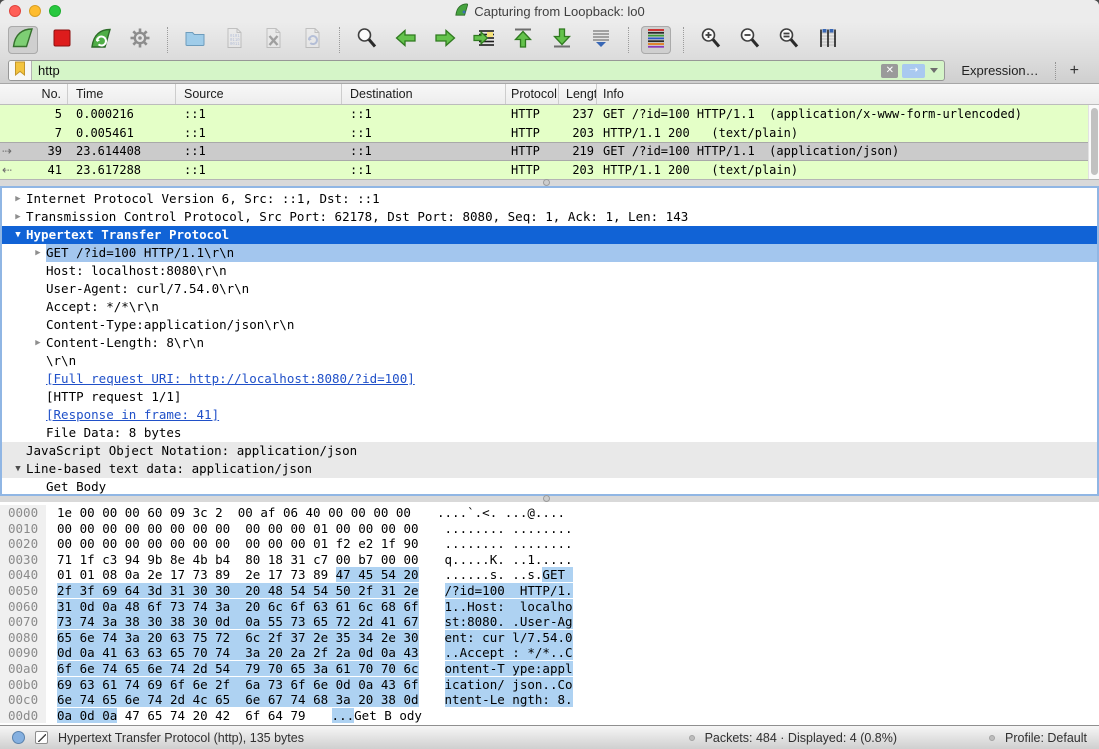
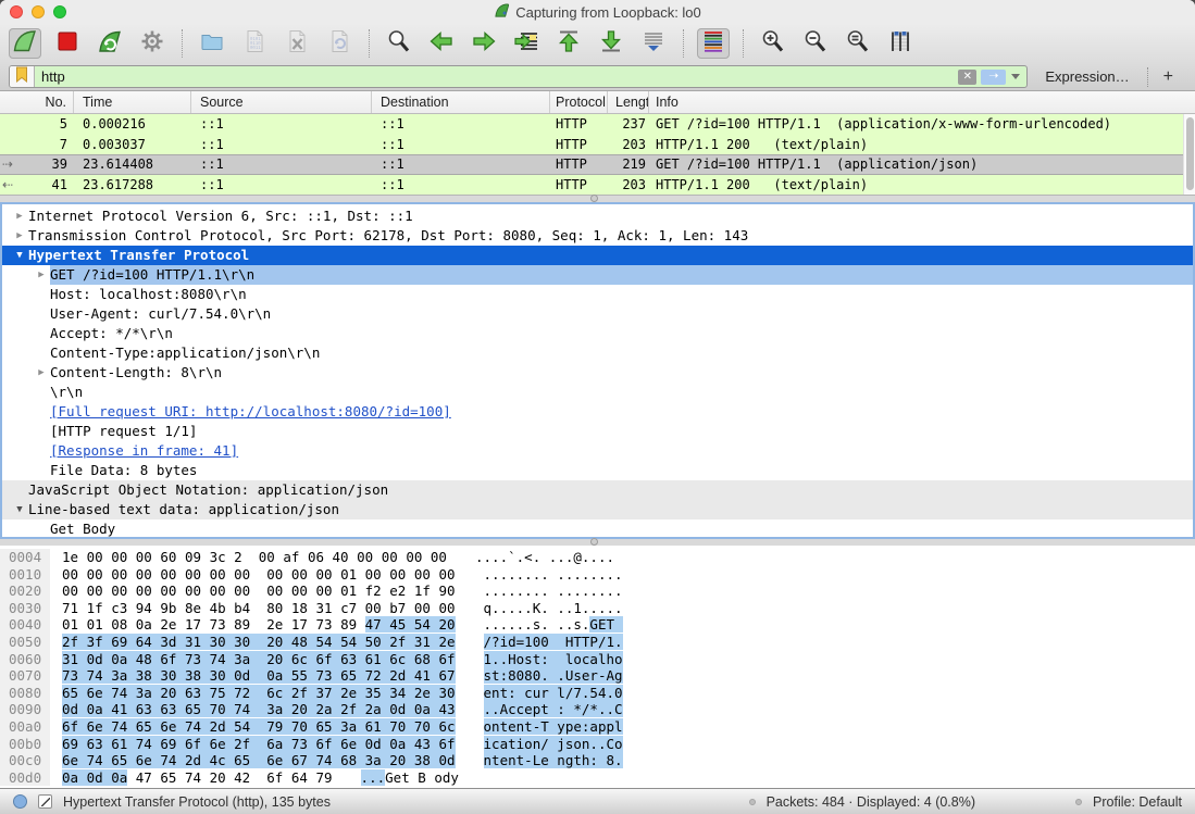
  Capturing from Loopback: lo0
  http
  ✕
  ➝
  Expression…
  +
  No.
  Time
  Source
  Destination
  Protocol
  Lengt
  Info
  5
  0.000216
  ::1
  ::1
  HTTP
  237
  GET /?id=100 HTTP/1.1 (application/x-www-form-urlencoded)
  7
- 0.005461
+ 0.003037
  ::1
  ::1
  HTTP
  203
  HTTP/1.1 200 (text/plain)
  39
  ⇢
  23.614408
  ::1
  ::1
  HTTP
  219
  GET /?id=100 HTTP/1.1 (application/json)
  41
  ⇠
  23.617288
  ::1
  ::1
  HTTP
  203
  HTTP/1.1 200 (text/plain)
  ▶
  Internet Protocol Version 6, Src: ::1, Dst: ::1
  ▶
  Transmission Control Protocol, Src Port: 62178, Dst Port: 8080, Seq: 1, Ack: 1, Len: 143
  ▼
  Hypertext Transfer Protocol
  ▶
  GET /?id=100 HTTP/1.1\r\n
  Host: localhost:8080\r\n
  User-Agent: curl/7.54.0\r\n
  Accept: */*\r\n
  Content-Type:application/json\r\n
  ▶
  Content-Length: 8\r\n
  \r\n
  [Full request URI: http://localhost:8080/?id=100]
  [HTTP request 1/1]
  [Response in frame: 41]
  File Data: 8 bytes
  JavaScript Object Notation: application/json
  ▼
  Line-based text data: application/json
  Get Body
- 0000
+ 0004
  1e 00 00 00 60 09 3c 2 00 af 06 40 00 00 00 00
  ....`.<. ...@....
  0010
  00 00 00 00 00 00 00 00 00 00 00 01 00 00 00 00
  ........ ........
  0020
  00 00 00 00 00 00 00 00 00 00 00 01 f2 e2 1f 90
  ........ ........
  0030
  71 1f c3 94 9b 8e 4b b4 80 18 31 c7 00 b7 00 00
  q.....K. ..1.....
  0040
  01 01 08 0a 2e 17 73 89 2e 17 73 89 47 45 54 20
  ......s. ..s.GET
  0050
  2f 3f 69 64 3d 31 30 30 20 48 54 54 50 2f 31 2e
  /?id=100 HTTP/1.
  0060
  31 0d 0a 48 6f 73 74 3a 20 6c 6f 63 61 6c 68 6f
  1..Host: localho
  0070
  73 74 3a 38 30 38 30 0d 0a 55 73 65 72 2d 41 67
  st:8080. .User-Ag
  0080
  65 6e 74 3a 20 63 75 72 6c 2f 37 2e 35 34 2e 30
  ent: cur l/7.54.0
  0090
  0d 0a 41 63 63 65 70 74 3a 20 2a 2f 2a 0d 0a 43
  ..Accept : */*..C
  00a0
  6f 6e 74 65 6e 74 2d 54 79 70 65 3a 61 70 70 6c
  ontent-T ype:appl
  00b0
  69 63 61 74 69 6f 6e 2f 6a 73 6f 6e 0d 0a 43 6f
  ication/ json..Co
  00c0
  6e 74 65 6e 74 2d 4c 65 6e 67 74 68 3a 20 38 0d
  ntent-Le ngth: 8.
  00d0
  0a 0d 0a 47 65 74 20 42 6f 64 79
  ...Get B ody
  Hypertext Transfer Protocol (http), 135 bytes
  Packets: 484 · Displayed: 4 (0.8%)
  Profile: Default
